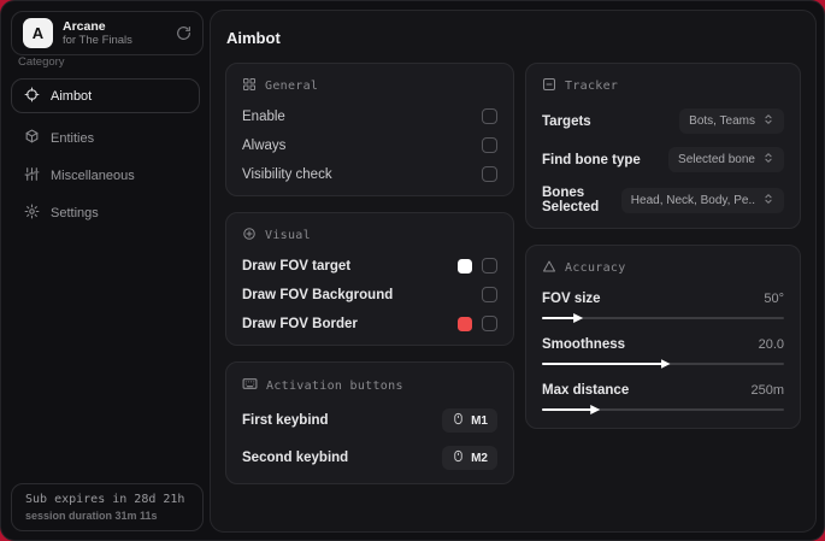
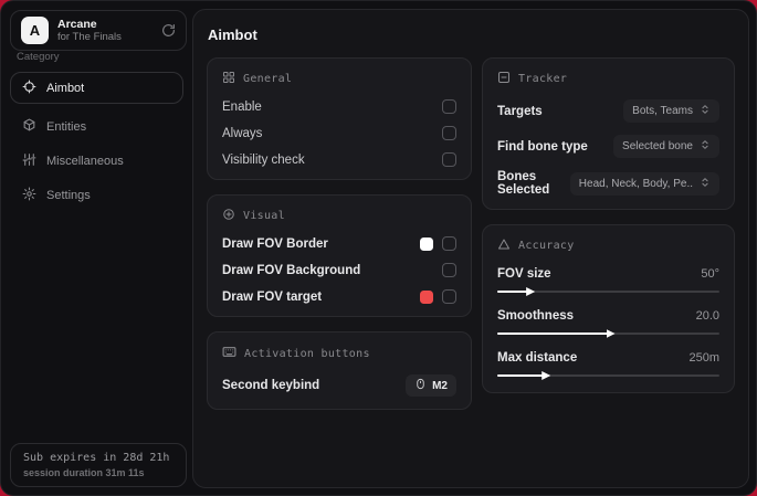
  A
  Arcane
  for The Finals
  Category
  Aimbot
  Entities
  Miscellaneous
  Settings
  Sub expires in 28d 21h
  session duration 31m 11s
  Aimbot
  General
  Enable
  Always
  Visibility check
  Visual
- Draw FOV target
+ Draw FOV Border
  Draw FOV Background
- Draw FOV Border
+ Draw FOV target
  Activation buttons
- First keybind
- M1
  Second keybind
  M2
  Tracker
  Targets
  Bots, Teams
  Find bone type
  Selected bone
  Bones Selected
  Head, Neck, Body, Pe..
  Accuracy
  FOV size
  50°
  Smoothness
  20.0
  Max distance
  250m
